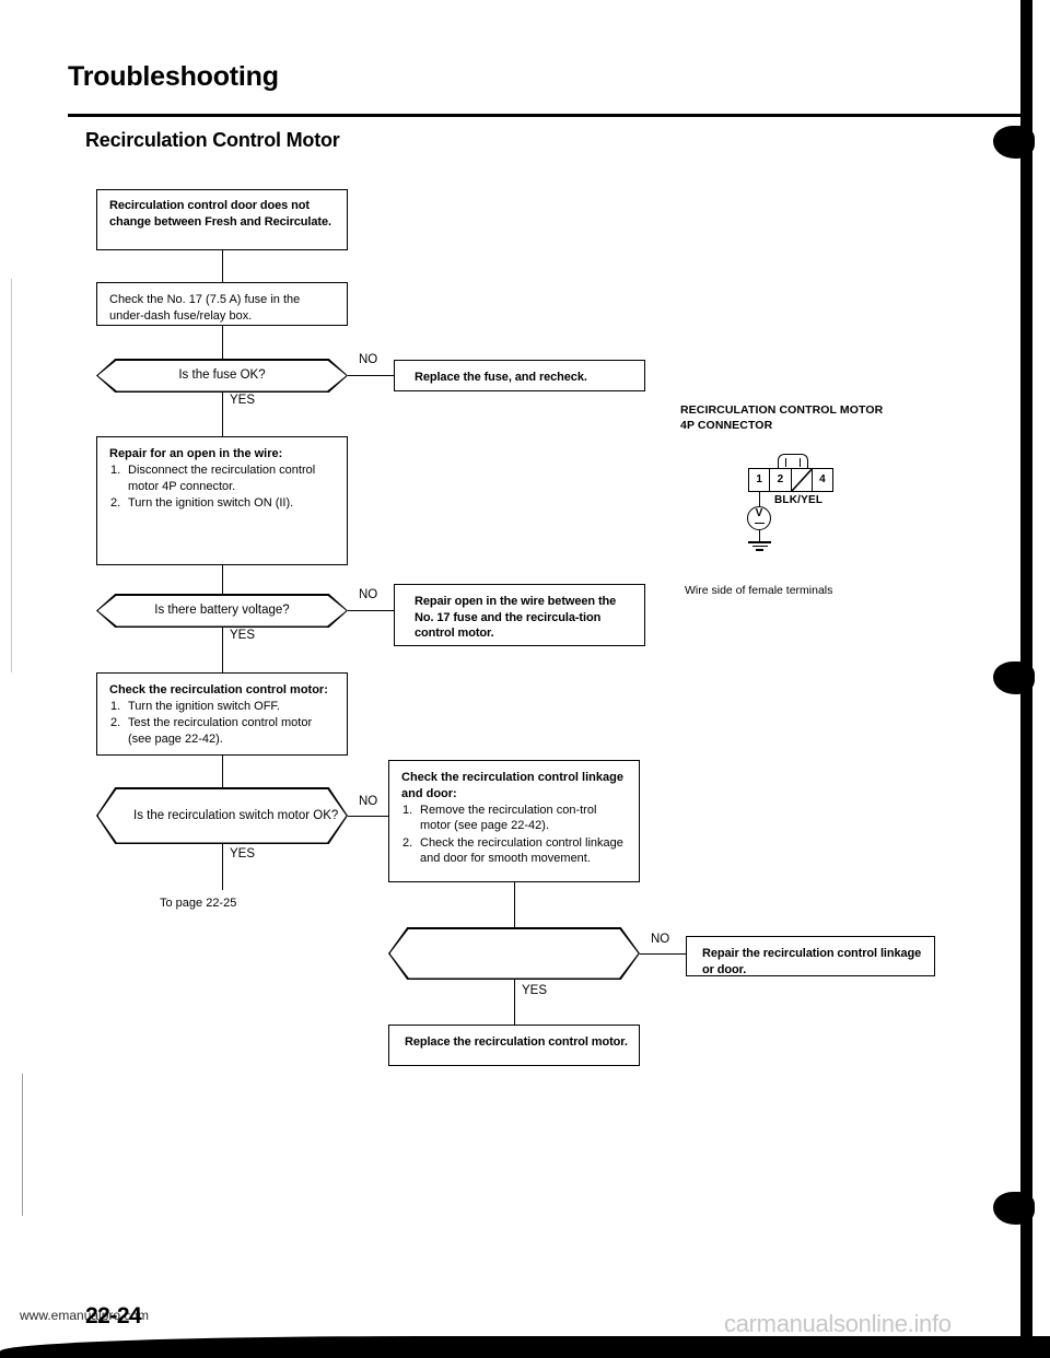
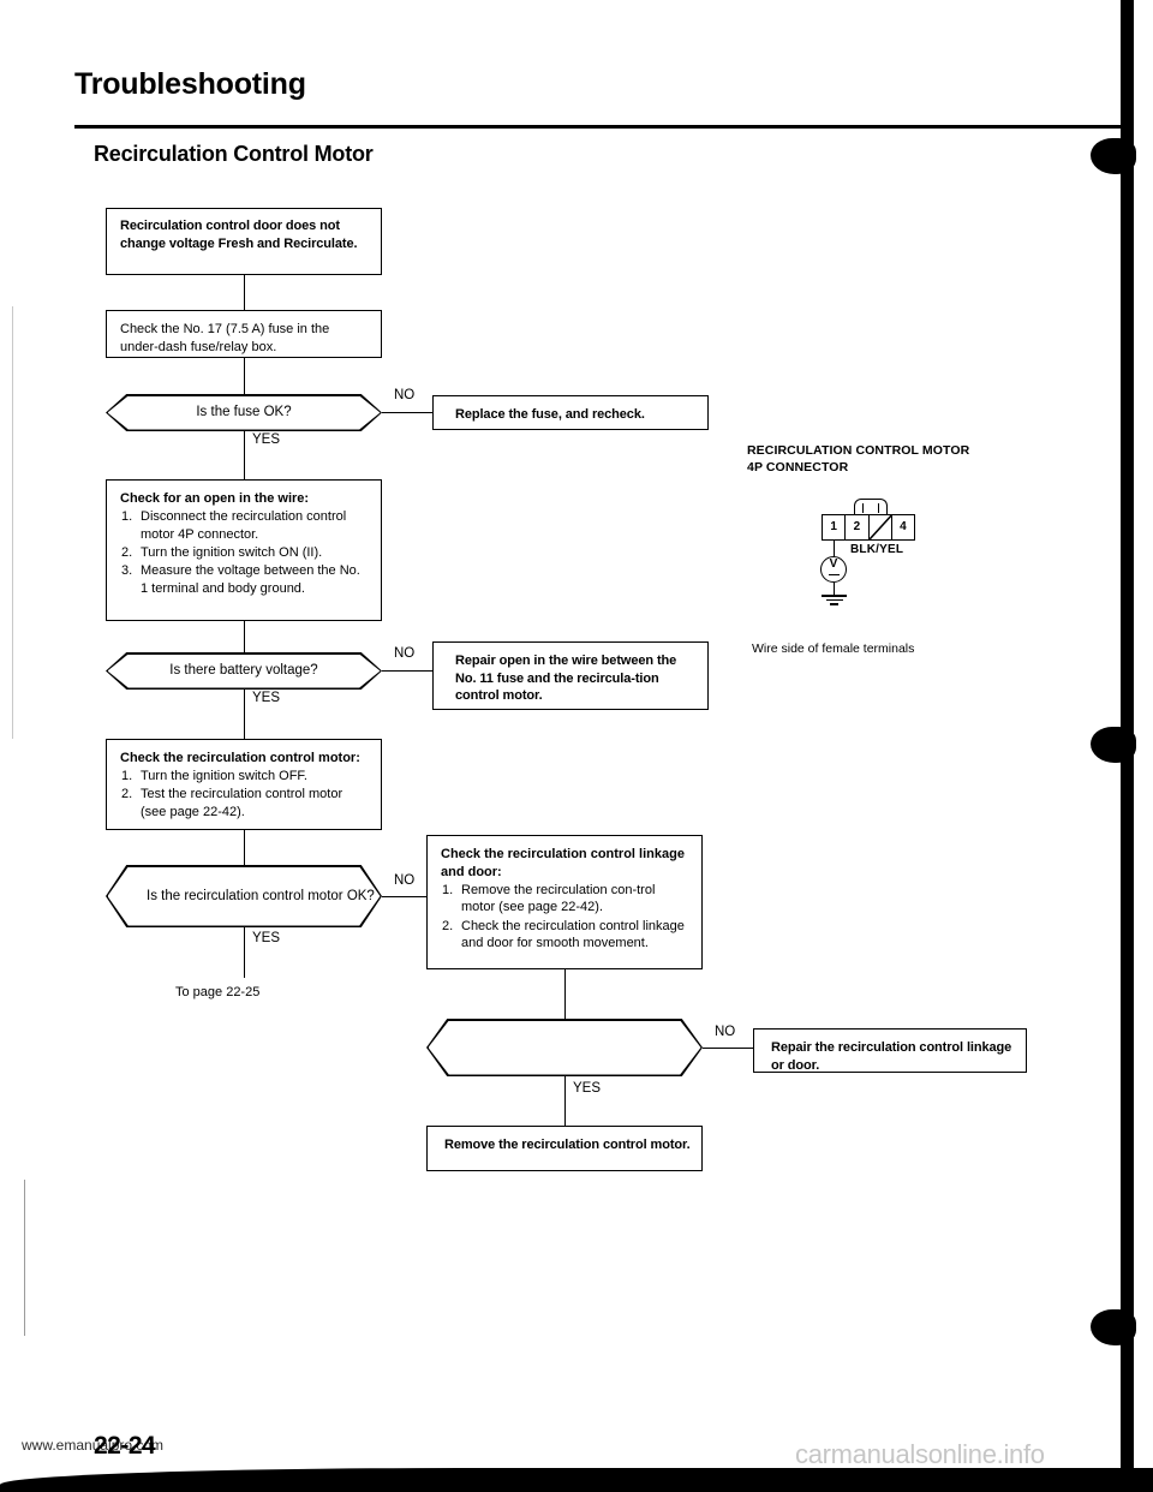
  Troubleshooting
  Recirculation Control Motor
- Recirculation control door does not change between Fresh and Recirculate.
+ Recirculation control door does not change voltage Fresh and Recirculate.
  Check the No. 17 (7.5 A) fuse in the under-dash fuse/relay box.
  Is the fuse OK?
  NO
  YES
  Replace the fuse, and recheck.
- Repair for an open in the wire:
+ Check for an open in the wire:
  1.
  Disconnect the recirculation control motor 4P connector.
  2.
  Turn the ignition switch ON (II).
+ 3.
+ Measure the voltage between the No. 1 terminal and body ground.
  Is there battery voltage?
  NO
  YES
- Repair open in the wire between the No. 17 fuse and the recircula-tion control motor.
+ Repair open in the wire between the No. 11 fuse and the recircula-tion control motor.
  Check the recirculation control motor:
  1.
  Turn the ignition switch OFF.
  2.
  Test the recirculation control motor (see page 22-42).
- Is the recirculation switch motor OK?
+ Is the recirculation control motor OK?
  NO
  YES
  To page 22-25
  Check the recirculation control linkage and door:
  1.
  Remove the recirculation con-trol motor (see page 22-42).
  2.
  Check the recirculation control linkage and door for smooth movement.
  NO
  YES
  Repair the recirculation control linkage or door.
- Replace the recirculation control motor.
+ Remove the recirculation control motor.
  RECIRCULATION CONTROL MOTOR
  4P CONNECTOR
  1
  2
  4
  BLK/YEL
  V
  Wire side of female terminals
  www.emanualpro.com
  22-24
  carmanualsonline.info
